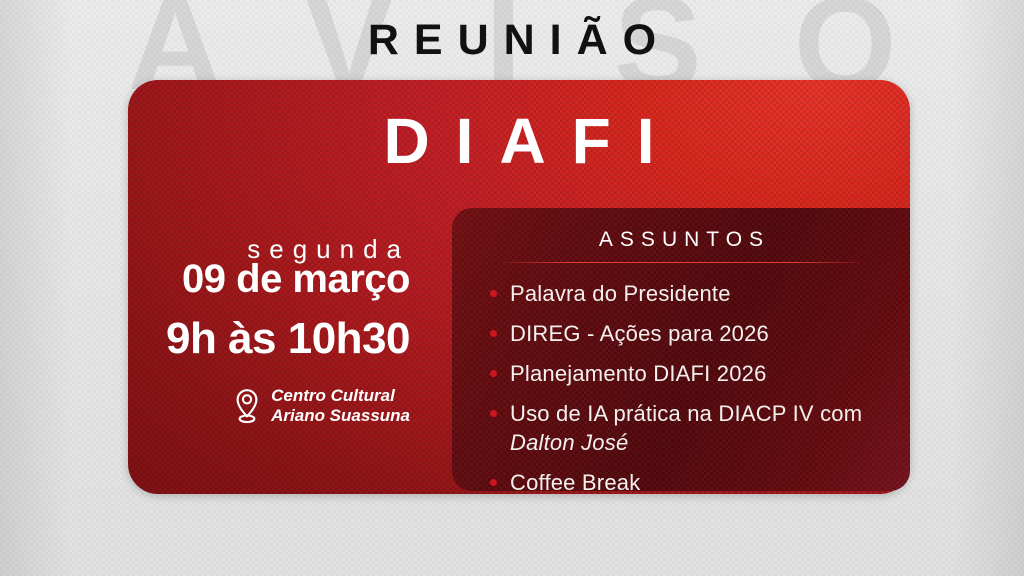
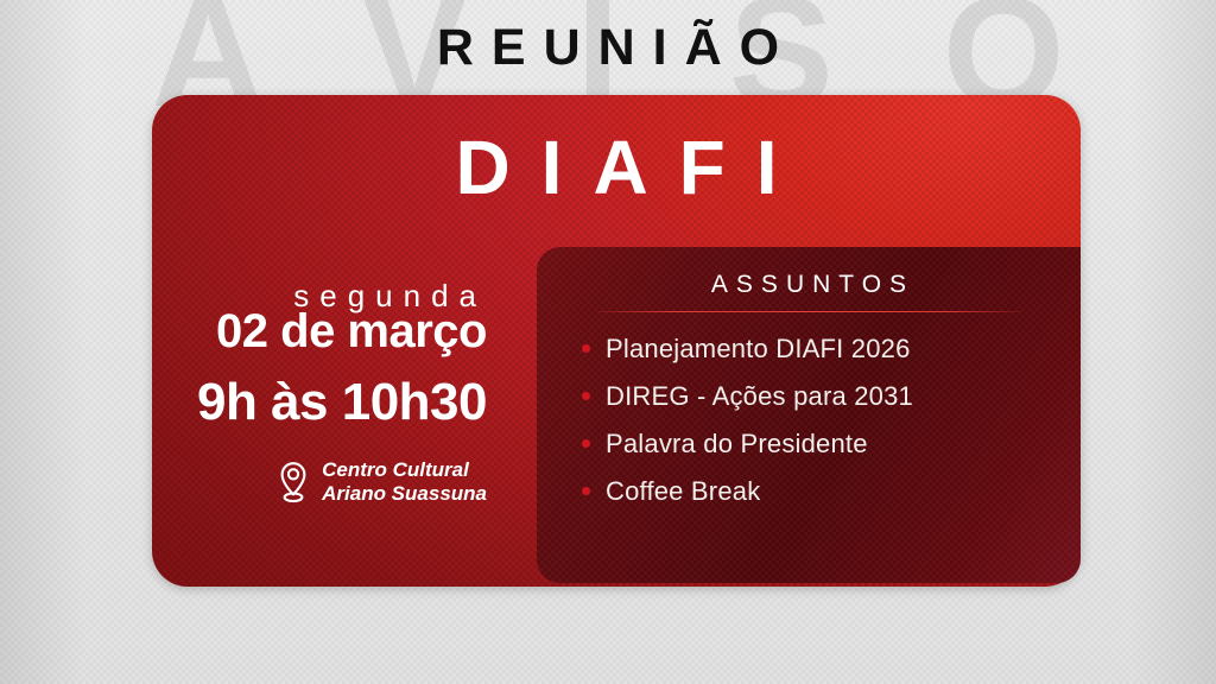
  AVISO
  REUNIÃO
  DIAFI
  segunda
- 09 de março
+ 02 de março
  9h às 10h30
  Centro Cultural
  Ariano Suassuna
  ASSUNTOS
- Palavra do Presidente
+ Planejamento DIAFI 2026
- DIREG - Ações para 2026
+ DIREG - Ações para 2031
- Planejamento DIAFI 2026
+ Palavra do Presidente
- Uso de IA prática na DIACP IV com Dalton José
  Coffee Break
